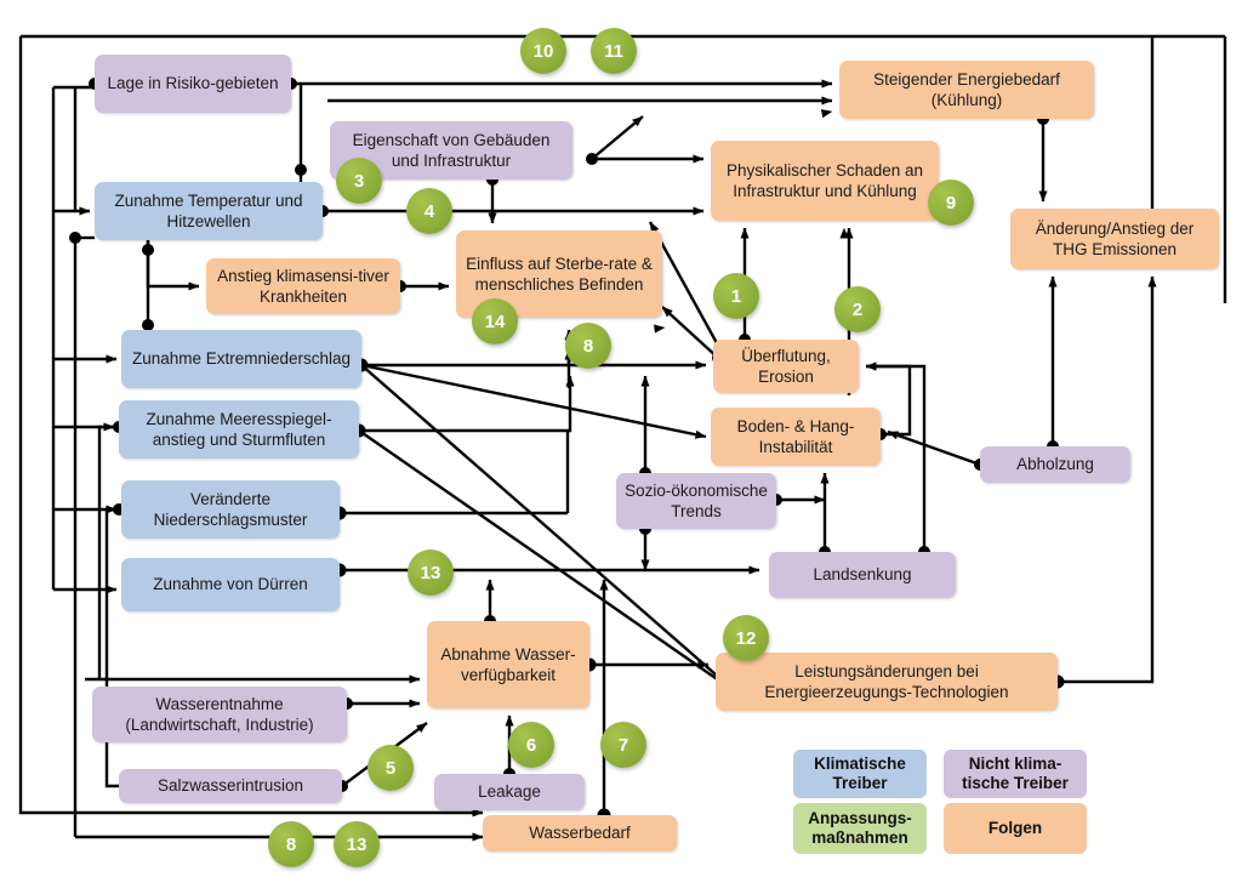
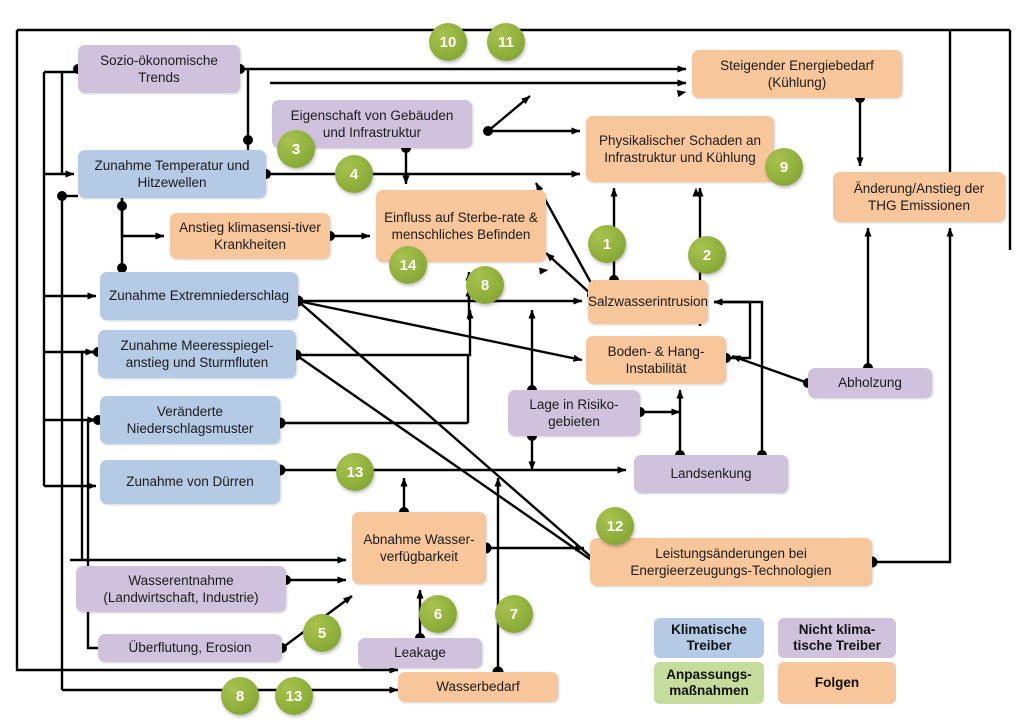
- Lage in Risiko-gebieten
+ Sozio-ökonomische Trends
  Zunahme Temperatur und Hitzewellen
  Eigenschaft von Gebäuden und Infrastruktur
  Steigender Energiebedarf (Kühlung)
  Physikalischer Schaden an Infrastruktur und Kühlung
  Änderung/Anstieg der THG Emissionen
  Anstieg klimasensi-tiver Krankheiten
  Einfluss auf Sterbe-rate & menschliches Befinden
  Zunahme Extremniederschlag
- Überflutung, Erosion
+ Salzwasserintrusion
  Zunahme Meeresspiegel-anstieg und Sturmfluten
  Boden- & Hang-Instabilität
  Abholzung
  Veränderte Niederschlagsmuster
- Sozio-ökonomische Trends
+ Lage in Risiko-gebieten
  Zunahme von Dürren
  Landsenkung
  Abnahme Wasser-verfügbarkeit
  Leistungsänderungen bei Energieerzeugungs-Technologien
  Wasserentnahme (Landwirtschaft, Industrie)
- Salzwasserintrusion
+ Überflutung, Erosion
  Leakage
  Wasserbedarf
  10
  11
  3
  4
  9
  1
  2
  14
  8
  13
  12
  6
  7
  5
  8
  13
  Klimatische Treiber
  Nicht klima-tische Treiber
  Anpassungs-maßnahmen
  Folgen
